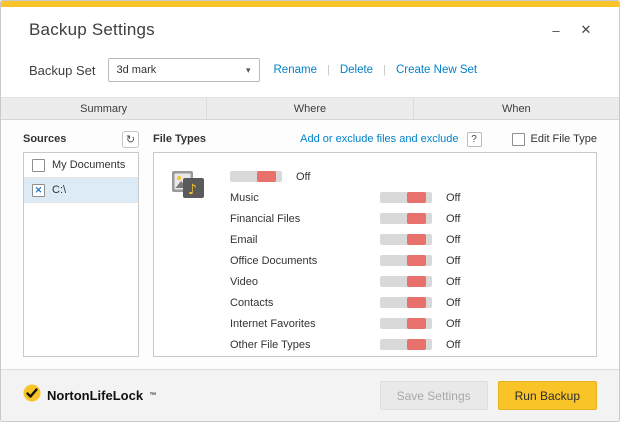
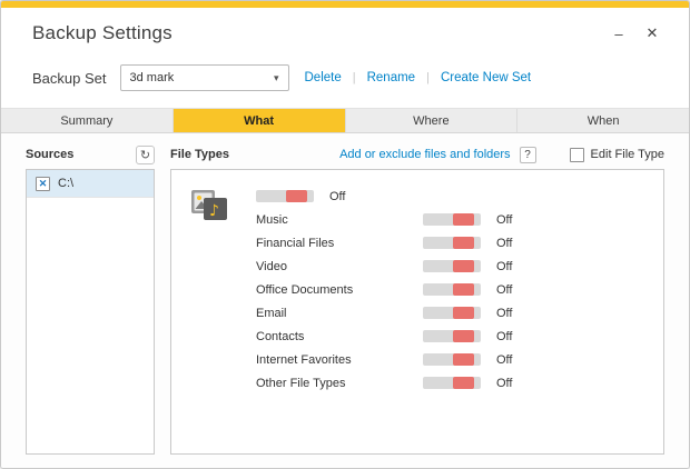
  Backup Settings
  –
  ✕
  Backup Set
  3d mark
  ▾
- Rename
+ Delete
  |
- Delete
+ Rename
  |
  Create New Set
  Summary
+ What
  Where
  When
  Sources
  ↻
- My Documents
  ✕
  C:\
  File Types
- Add or exclude files and exclude
+ Add or exclude files and folders
  ?
  Edit File Type
  ♪
  Off
  Music
  Off
  Financial Files
  Off
- Email
+ Video
  Off
  Office Documents
  Off
- Video
+ Email
  Off
  Contacts
  Off
  Internet Favorites
  Off
  Other File Types
  Off
- NortonLifeLock
- Save Settings
- Run Backup
